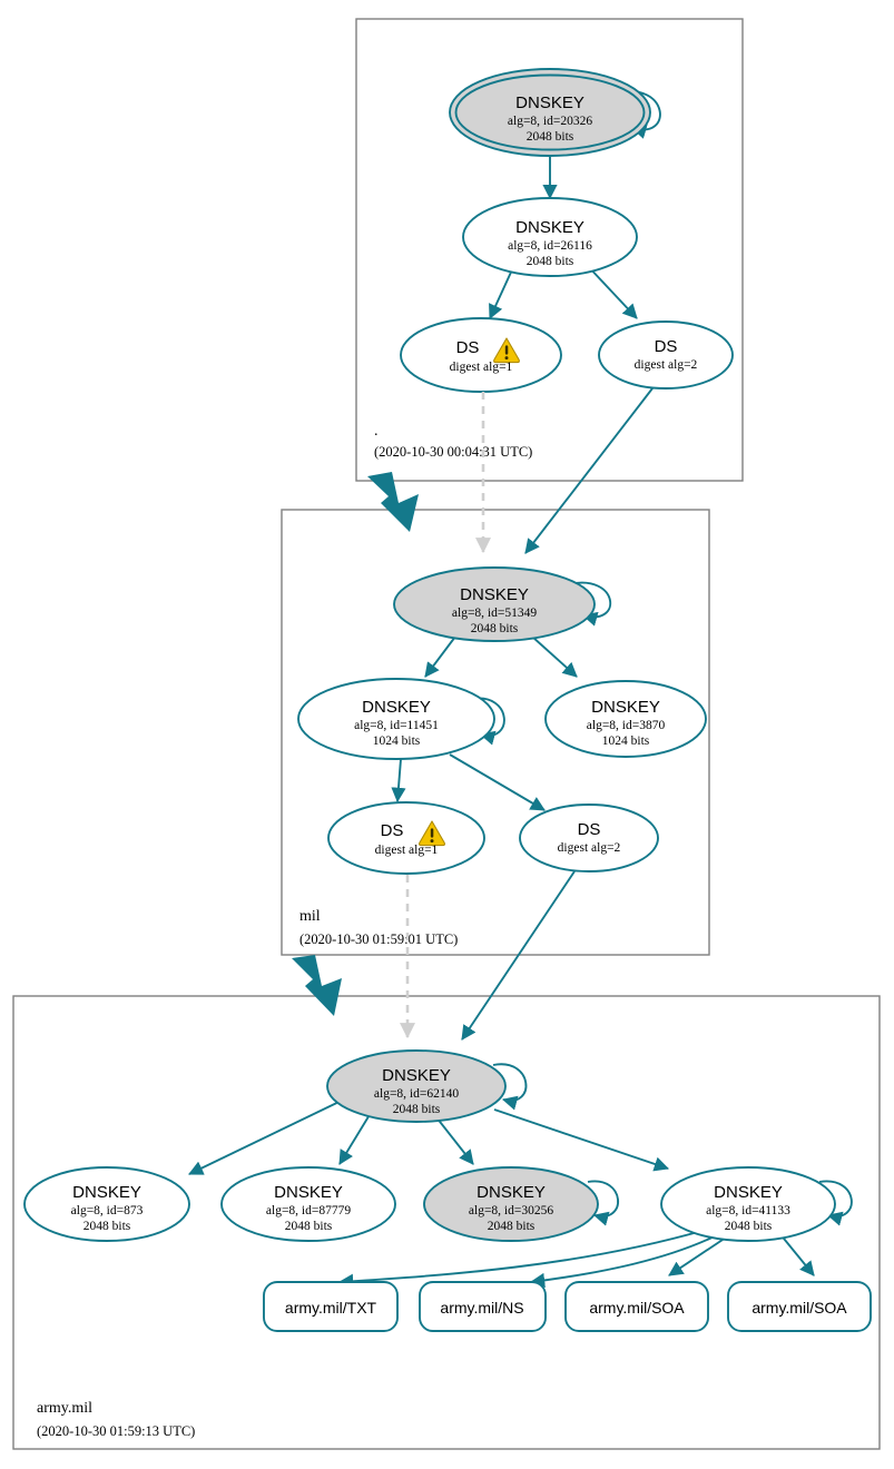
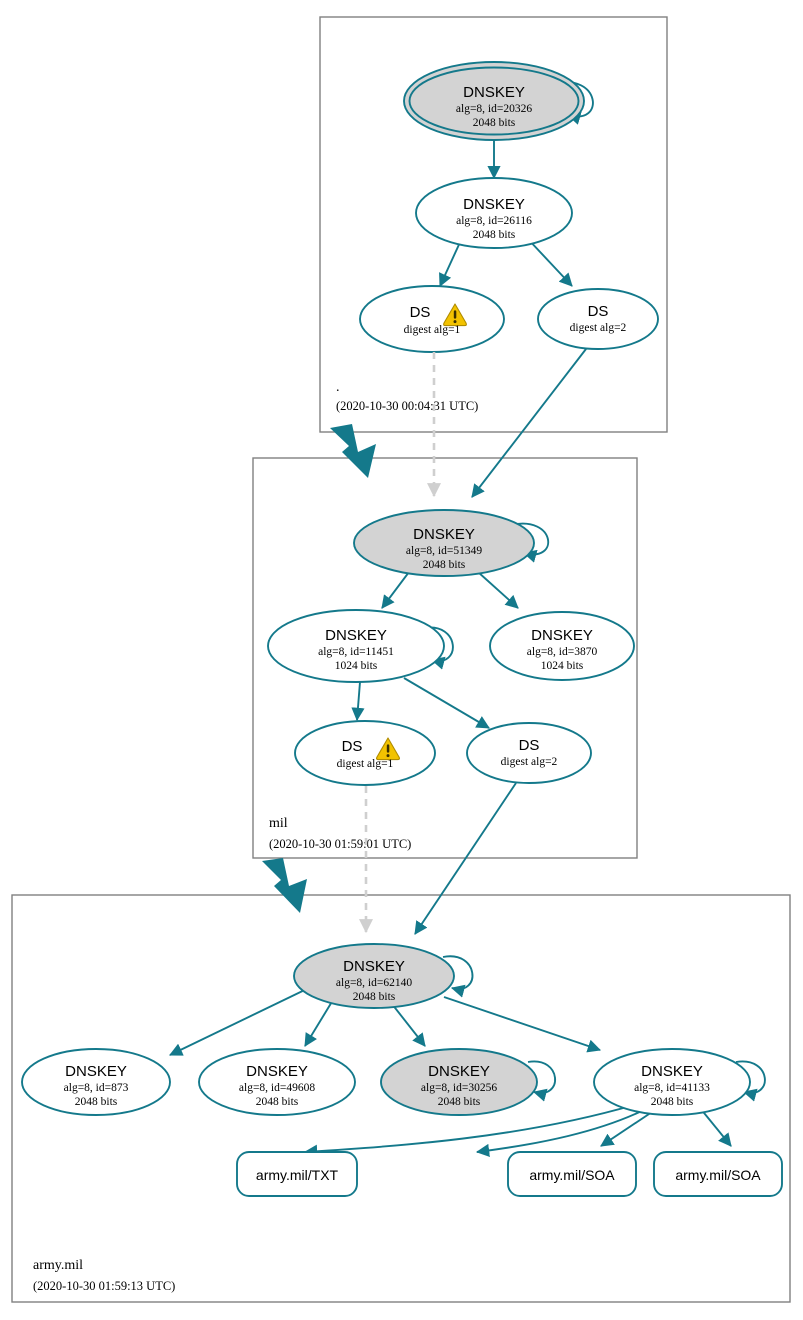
  DNSKEY
  alg=8, id=20326
  2048 bits
  DNSKEY
  alg=8, id=26116
  2048 bits
  DS
  digest alg=1
  DS
  digest alg=2
  .
  (2020-10-30 00:04:31 UTC)
  DNSKEY
  alg=8, id=51349
  2048 bits
  DNSKEY
  alg=8, id=11451
  1024 bits
  DNSKEY
  alg=8, id=3870
  1024 bits
  DS
  digest alg=1
  DS
  digest alg=2
  mil
  (2020-10-30 01:5901 UTC)
  DNSKEY
  alg=8, id=62140
  2048 bits
  DNSKEY
  alg=8, id=873
  2048 bits
  DNSKEY
- alg=8, id=87779
+ alg=8, id=49608
  2048 bits
  DNSKEY
  alg=8, id=30256
  2048 bits
  DNSKEY
  alg=8, id=41133
  2048 bits
  army.mil/TXT
- army.mil/NS
  army.mil/SOA
  army.mil/SOA
  army.mil
  (2020-10-30 01:59:13 UTC)
